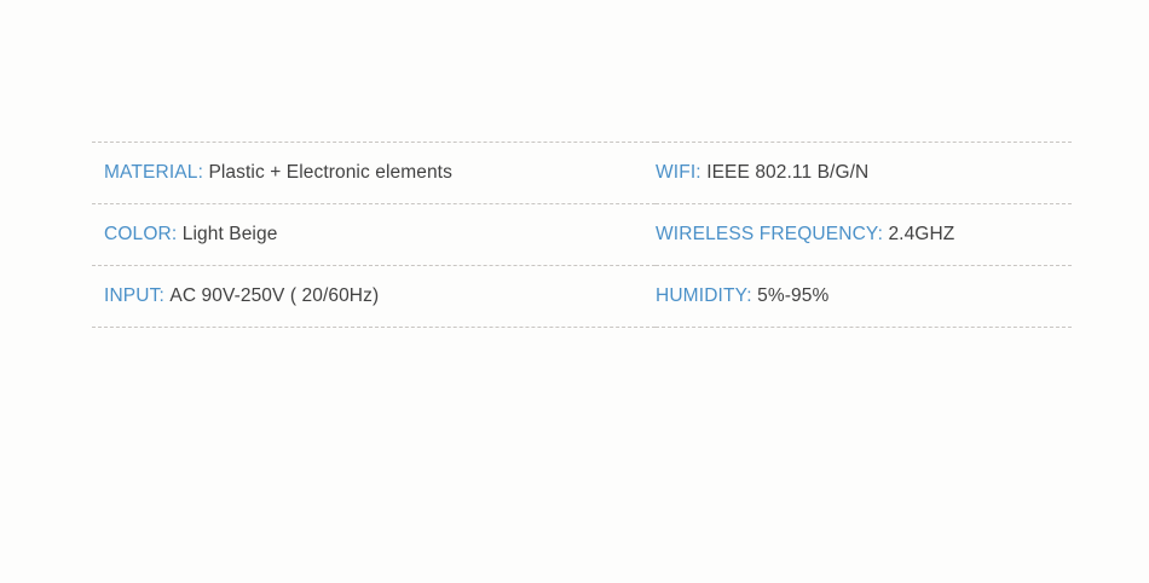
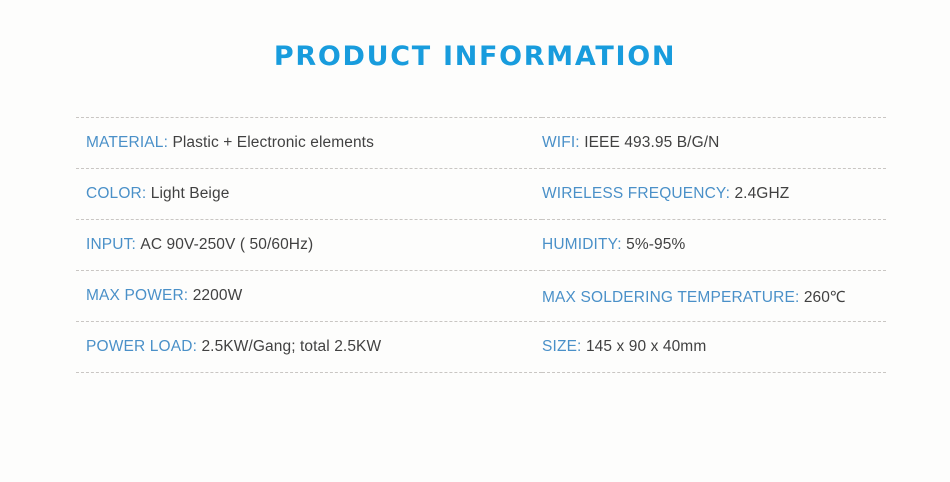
+ PRODUCT INFORMATION
- MATERIAL: Plastic + Electronic elements	WIFI: IEEE 802.11 B/G/N
+ MATERIAL: Plastic + Electronic elements	WIFI: IEEE 493.95 B/G/N
  COLOR: Light Beige	WIRELESS FREQUENCY: 2.4GHZ
- INPUT: AC 90V-250V ( 20/60Hz)	HUMIDITY: 5%-95%
+ INPUT: AC 90V-250V ( 50/60Hz)	HUMIDITY: 5%-95%
+ MAX POWER: 2200W	MAX SOLDERING TEMPERATURE: 260℃
+ POWER LOAD: 2.5KW/Gang; total 2.5KW	SIZE: 145 x 90 x 40mm
